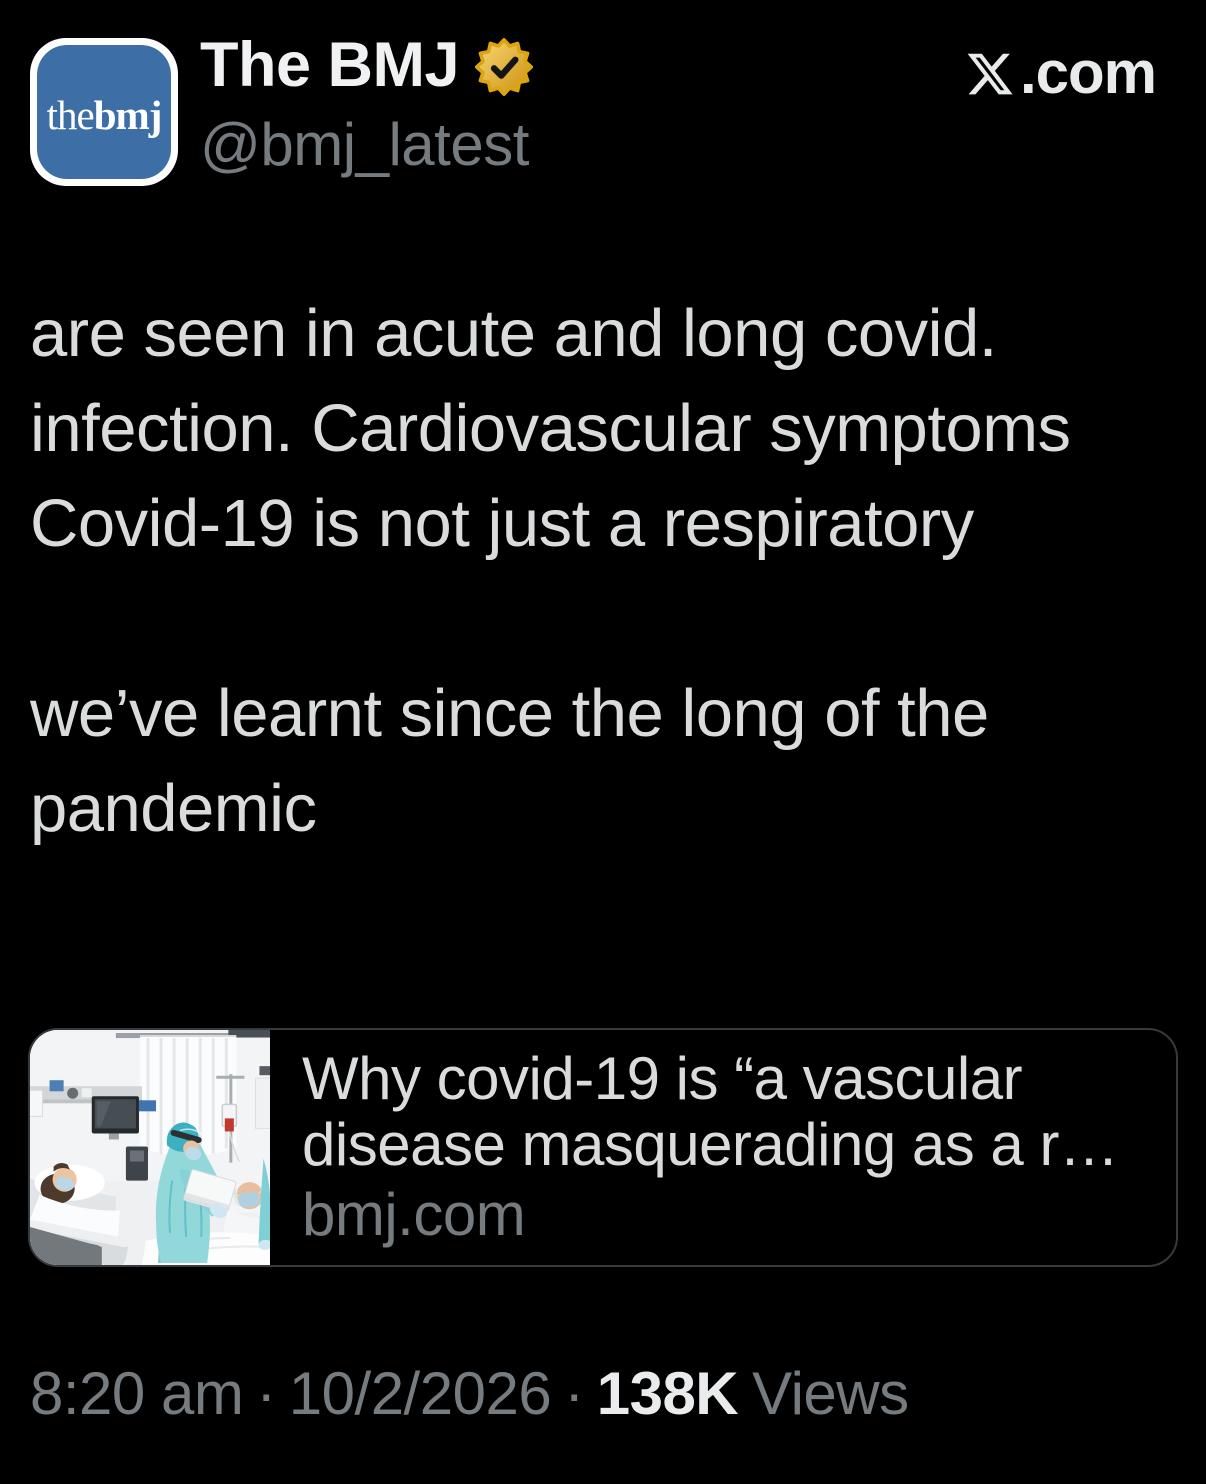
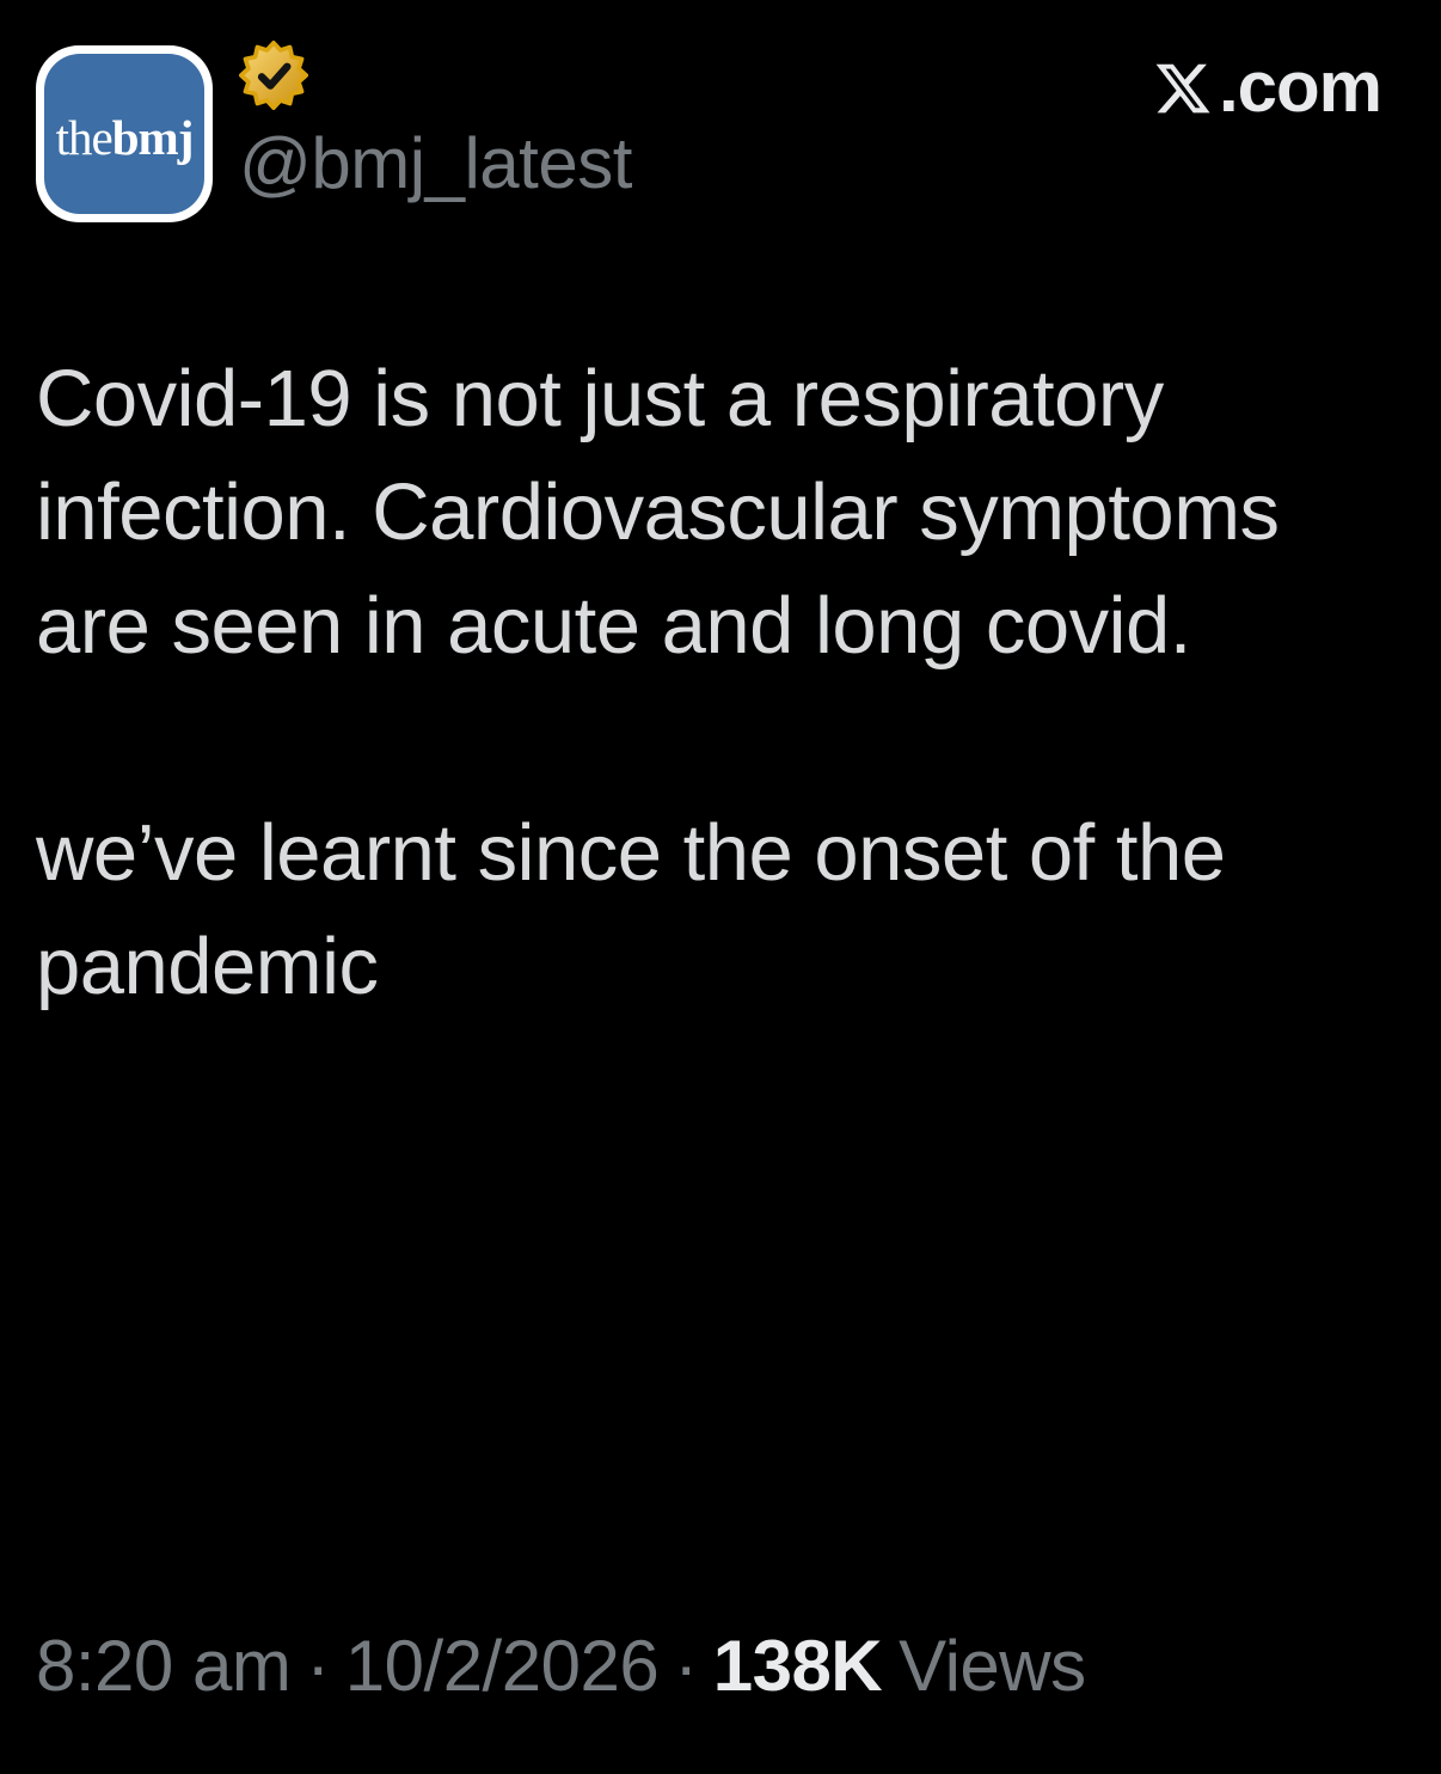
  the
  bmj
- The BMJ
  @bmj_latest
  .com
- are seen in acute and long covid.
+ Covid-19 is not just a respiratory
  infection. Cardiovascular symptoms
- Covid-19 is not just a respiratory
+ are seen in acute and long covid.
- we’ve learnt since the long of the
+ we’ve learnt since the onset of the
  pandemic
- Why covid-19 is “a vascular
- disease masquerading as a r…
- bmj.com
  8:20 am · 10/2/2026 · 138K Views
